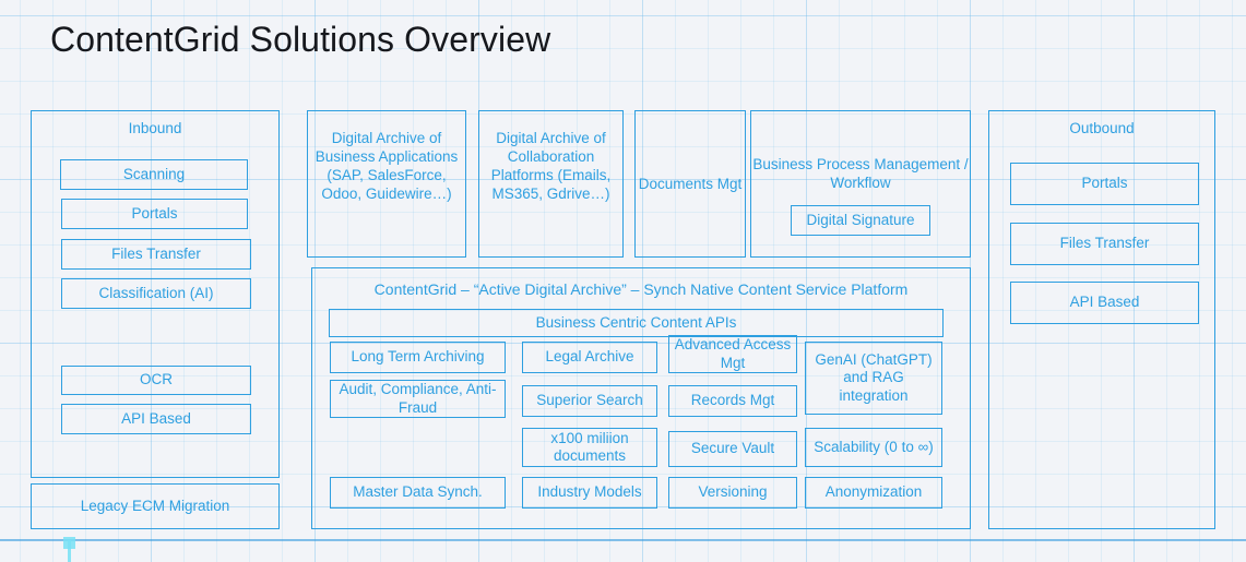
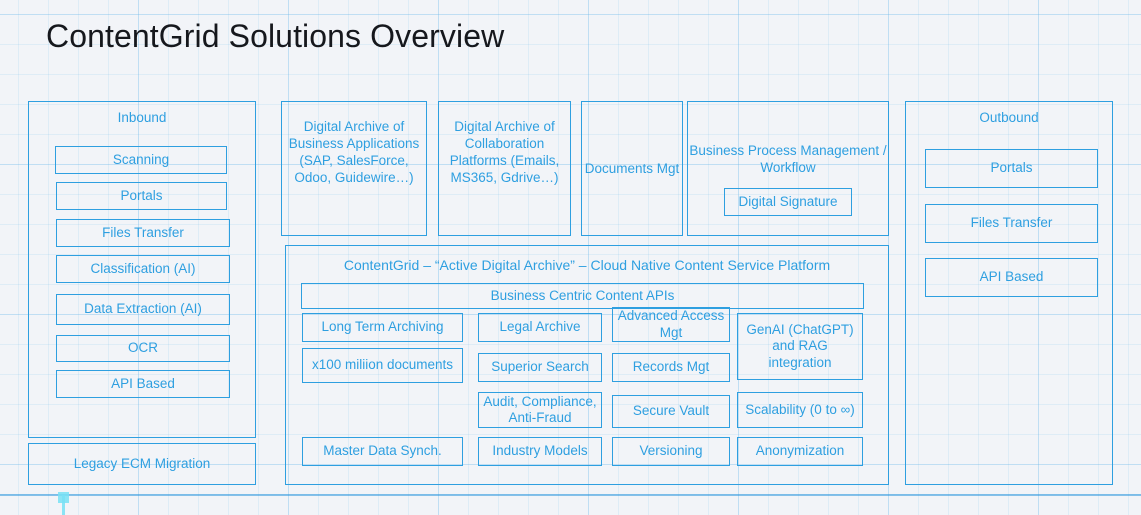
  ContentGrid Solutions Overview
  Inbound
  Scanning
  Portals
  Files Transfer
  Classification (AI)
+ Data Extraction (AI)
  OCR
  API Based
  Legacy ECM Migration
  Digital Archive of Business Applications (SAP, SalesForce, Odoo, Guidewire…)
  Digital Archive of Collaboration Platforms (Emails, MS365, Gdrive…)
  Documents Mgt
  Business Process Management / Workflow
  Digital Signature
- ContentGrid – “Active Digital Archive” – Synch Native Content Service Platform
+ ContentGrid – “Active Digital Archive” – Cloud Native Content Service Platform
  Business Centric Content APIs
  Long Term Archiving
  Legal Archive
  Advanced Access Mgt
  GenAI (ChatGPT) and RAG integration
- Audit, Compliance, Anti-Fraud
+ x100 miliion documents
  Superior Search
  Records Mgt
- x100 miliion documents
+ Audit, Compliance, Anti-Fraud
  Secure Vault
  Scalability (0 to ∞)
  Master Data Synch.
  Industry Models
  Versioning
  Anonymization
  Outbound
  Portals
  Files Transfer
  API Based
